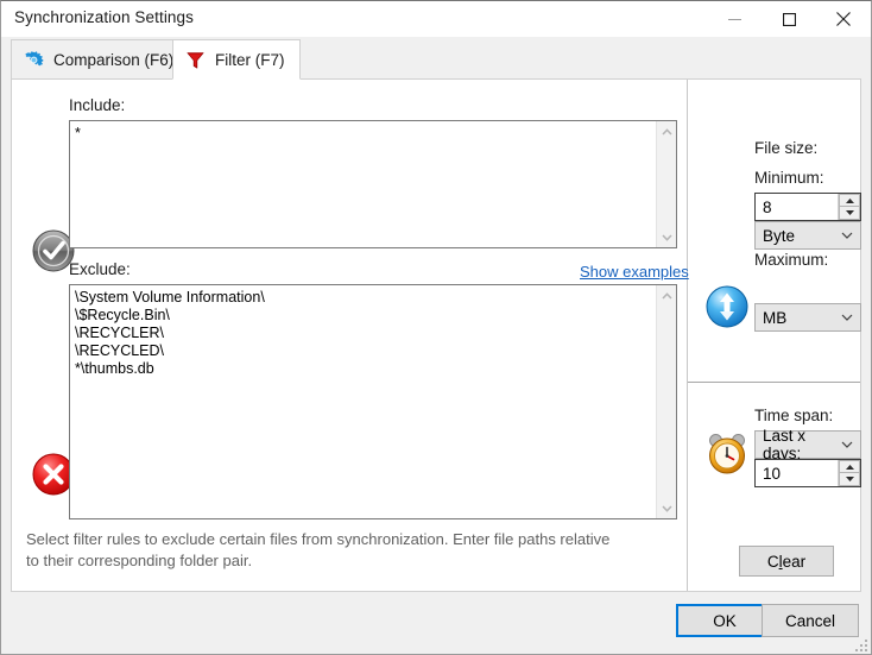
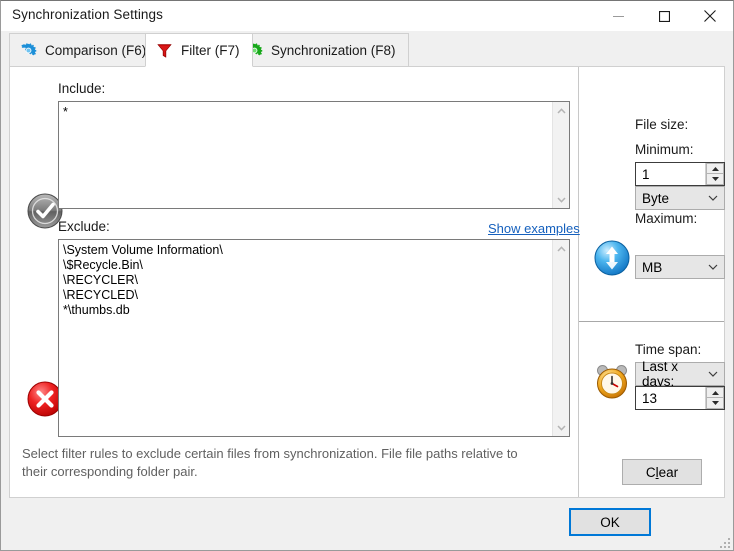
  Synchronization Settings
  Comparison (F6
  Filter (F7)
+ Synchronization (F8)
  Include:
  *
  Exclude:
  Show examples
  \System Volume Information\
  \$Recycle.Bin\
  \RECYCLER\
  \RECYCLED\
  *\thumbs.db
- Select filter rules to exclude certain files from synchronization. Enter file paths relative to their corresponding folder pair.
+ Select filter rules to exclude certain files from synchronization. File file paths relative to their corresponding folder pair.
  File size:
  Minimum:
- 8
+ 1
  Byte
  Maximum:
  MB
  Time span:
  Last x days:
- 10
+ 13
  Clear
  OK
- Cancel
